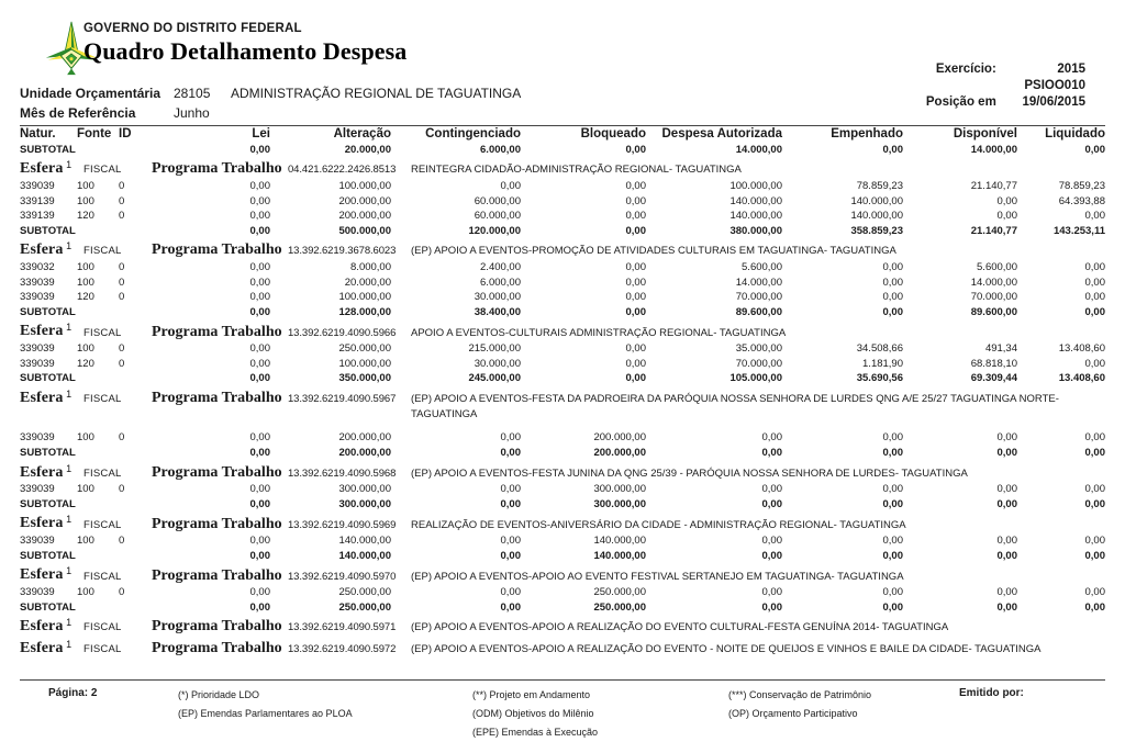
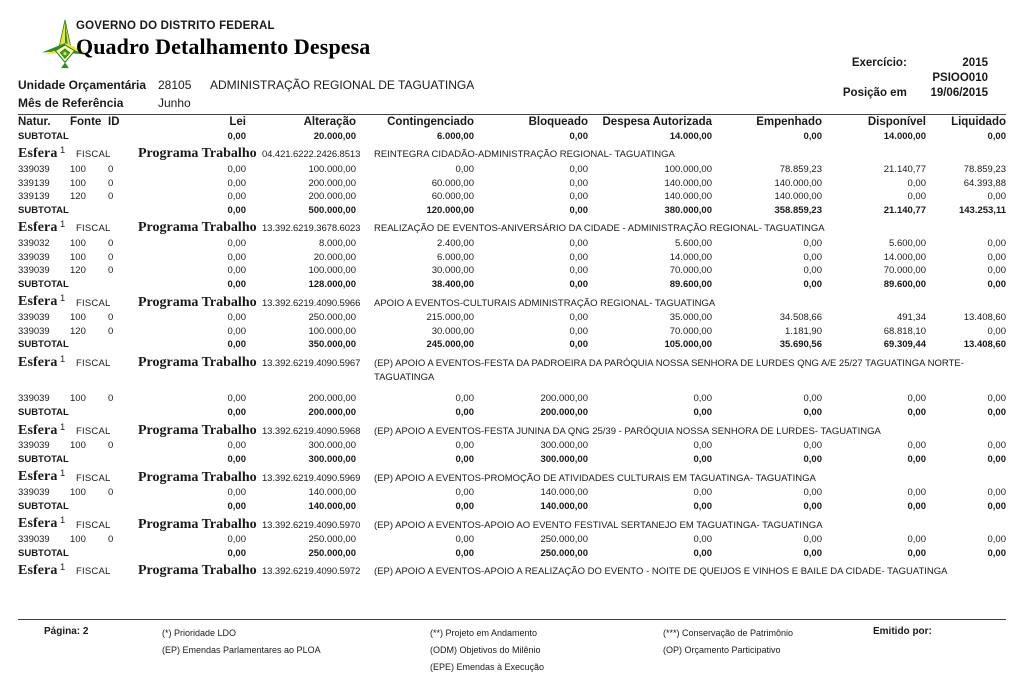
  GOVERNO DO DISTRITO FEDERAL
  Quadro Detalhamento Despesa
  Exercício: 2015
  PSIOO010
  Posição em 19/06/2015
  Unidade Orçamentária 28105 ADMINISTRAÇÃO REGIONAL DE TAGUATINGA
  Mês de Referência Junho
  Natur.	Fonte	ID	Lei	Alteração	Contingenciado	Bloqueado	Despesa Autorizada	Empenhado	Disponível	Liquidado
  SUBTOTAL	0,00	20.000,00	6.000,00	0,00	14.000,00	0,00	14.000,00	0,00
  Esfera 1 FISCAL Programa Trabalho 04.421.6222.2426.8513 REINTEGRA CIDADÃO-ADMINISTRAÇÃO REGIONAL- TAGUATINGA
  339039	100	0	0,00	100.000,00	0,00	0,00	100.000,00	78.859,23	21.140,77	78.859,23
  339139	100	0	0,00	200.000,00	60.000,00	0,00	140.000,00	140.000,00	0,00	64.393,88
  339139	120	0	0,00	200.000,00	60.000,00	0,00	140.000,00	140.000,00	0,00	0,00
  SUBTOTAL	0,00	500.000,00	120.000,00	0,00	380.000,00	358.859,23	21.140,77	143.253,11
- Esfera 1 FISCAL Programa Trabalho 13.392.6219.3678.6023 (EP) APOIO A EVENTOS-PROMOÇÃO DE ATIVIDADES CULTURAIS EM TAGUATINGA- TAGUATINGA
+ Esfera 1 FISCAL Programa Trabalho 13.392.6219.3678.6023 REALIZAÇÃO DE EVENTOS-ANIVERSÁRIO DA CIDADE - ADMINISTRAÇÃO REGIONAL- TAGUATINGA
  339032	100	0	0,00	8.000,00	2.400,00	0,00	5.600,00	0,00	5.600,00	0,00
  339039	100	0	0,00	20.000,00	6.000,00	0,00	14.000,00	0,00	14.000,00	0,00
  339039	120	0	0,00	100.000,00	30.000,00	0,00	70.000,00	0,00	70.000,00	0,00
  SUBTOTAL	0,00	128.000,00	38.400,00	0,00	89.600,00	0,00	89.600,00	0,00
  Esfera 1 FISCAL Programa Trabalho 13.392.6219.4090.5966 APOIO A EVENTOS-CULTURAIS ADMINISTRAÇÃO REGIONAL- TAGUATINGA
  339039	100	0	0,00	250.000,00	215.000,00	0,00	35.000,00	34.508,66	491,34	13.408,60
  339039	120	0	0,00	100.000,00	30.000,00	0,00	70.000,00	1.181,90	68.818,10	0,00
  SUBTOTAL	0,00	350.000,00	245.000,00	0,00	105.000,00	35.690,56	69.309,44	13.408,60
  Esfera 1 FISCAL Programa Trabalho 13.392.6219.4090.5967 (EP) APOIO A EVENTOS-FESTA DA PADROEIRA DA PARÓQUIA NOSSA SENHORA DE LURDES QNG A/E 25/27 TAGUATINGA NORTE- TAGUATINGA
  339039	100	0	0,00	200.000,00	0,00	200.000,00	0,00	0,00	0,00	0,00
  SUBTOTAL	0,00	200.000,00	0,00	200.000,00	0,00	0,00	0,00	0,00
  Esfera 1 FISCAL Programa Trabalho 13.392.6219.4090.5968 (EP) APOIO A EVENTOS-FESTA JUNINA DA QNG 25/39 - PARÓQUIA NOSSA SENHORA DE LURDES- TAGUATINGA
  339039	100	0	0,00	300.000,00	0,00	300.000,00	0,00	0,00	0,00	0,00
  SUBTOTAL	0,00	300.000,00	0,00	300.000,00	0,00	0,00	0,00	0,00
- Esfera 1 FISCAL Programa Trabalho 13.392.6219.4090.5969 REALIZAÇÃO DE EVENTOS-ANIVERSÁRIO DA CIDADE - ADMINISTRAÇÃO REGIONAL- TAGUATINGA
+ Esfera 1 FISCAL Programa Trabalho 13.392.6219.4090.5969 (EP) APOIO A EVENTOS-PROMOÇÃO DE ATIVIDADES CULTURAIS EM TAGUATINGA- TAGUATINGA
  339039	100	0	0,00	140.000,00	0,00	140.000,00	0,00	0,00	0,00	0,00
  SUBTOTAL	0,00	140.000,00	0,00	140.000,00	0,00	0,00	0,00	0,00
  Esfera 1 FISCAL Programa Trabalho 13.392.6219.4090.5970 (EP) APOIO A EVENTOS-APOIO AO EVENTO FESTIVAL SERTANEJO EM TAGUATINGA- TAGUATINGA
  339039	100	0	0,00	250.000,00	0,00	250.000,00	0,00	0,00	0,00	0,00
  SUBTOTAL	0,00	250.000,00	0,00	250.000,00	0,00	0,00	0,00	0,00
- Esfera 1 FISCAL Programa Trabalho 13.392.6219.4090.5971 (EP) APOIO A EVENTOS-APOIO A REALIZAÇÃO DO EVENTO CULTURAL-FESTA GENUÍNA 2014- TAGUATINGA
  Esfera 1 FISCAL Programa Trabalho 13.392.6219.4090.5972 (EP) APOIO A EVENTOS-APOIO A REALIZAÇÃO DO EVENTO - NOITE DE QUEIJOS E VINHOS E BAILE DA CIDADE- TAGUATINGA
  Página: 2
  (*) Prioridade LDO
  (EP) Emendas Parlamentares ao PLOA
  (**) Projeto em Andamento
  (ODM) Objetivos do Milênio
  (EPE) Emendas à Execução
  (***) Conservação de Patrimônio
  (OP) Orçamento Participativo
  Emitido por:
